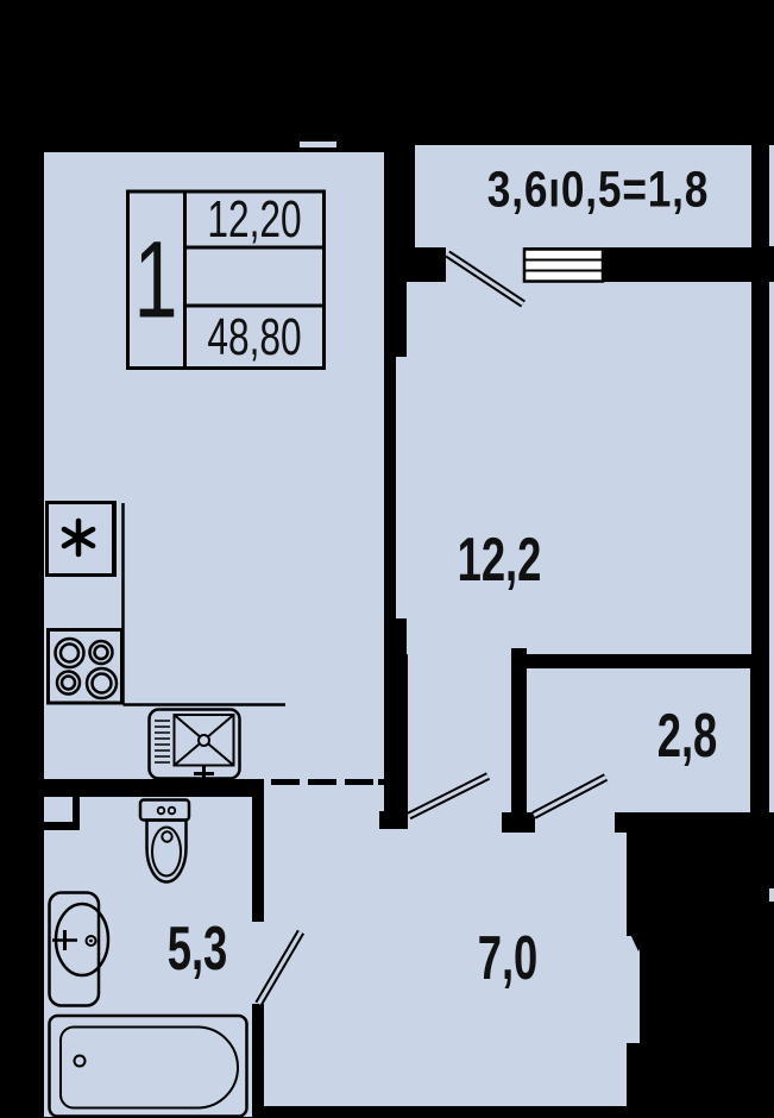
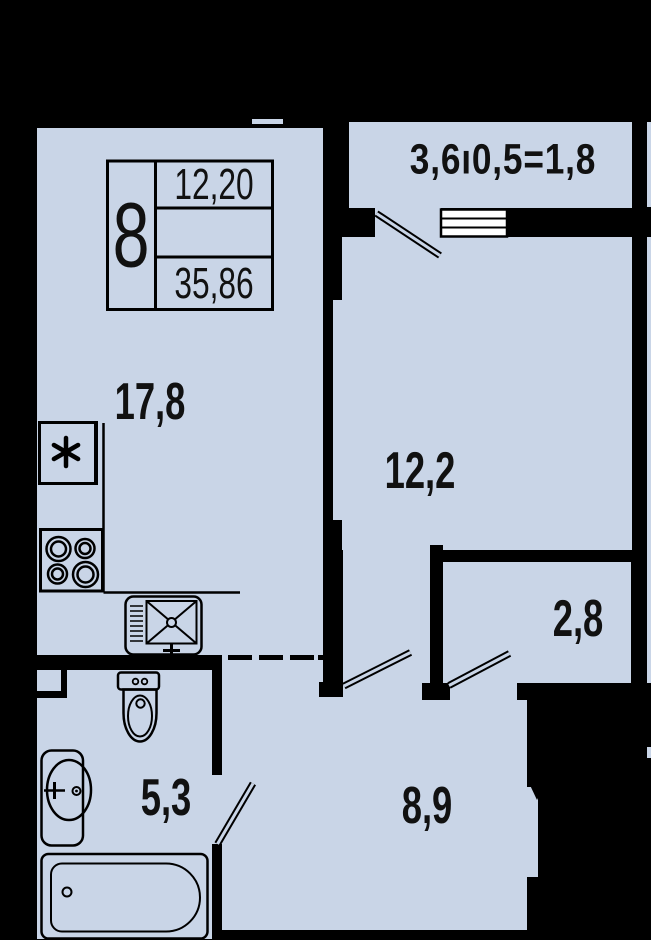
+ 17,8
  12,2
  2,8
  5,3
- 7,0
+ 8,9
  3,6ı0,5=1,8
- 1
+ 8
  12,20
- 48,80
+ 35,86
